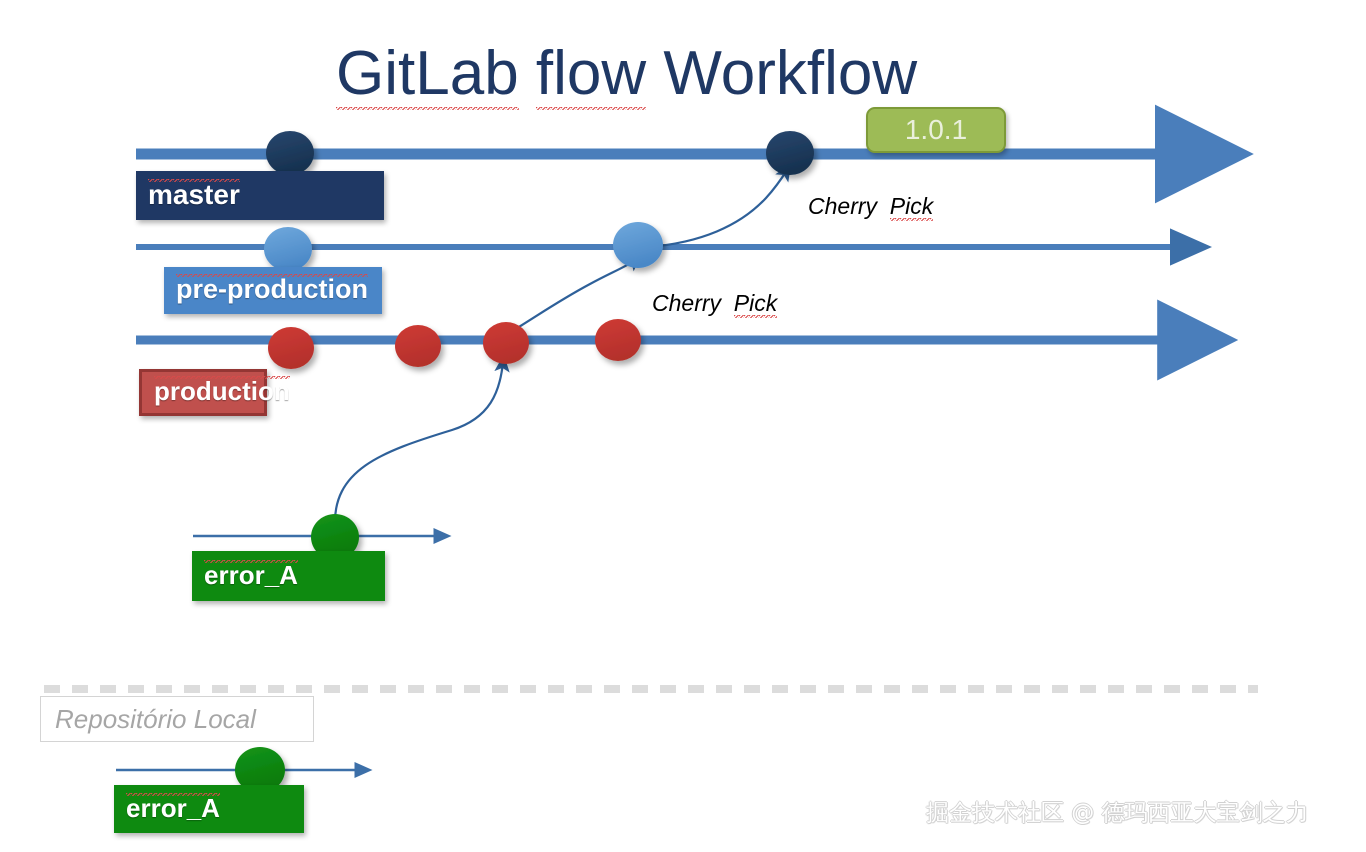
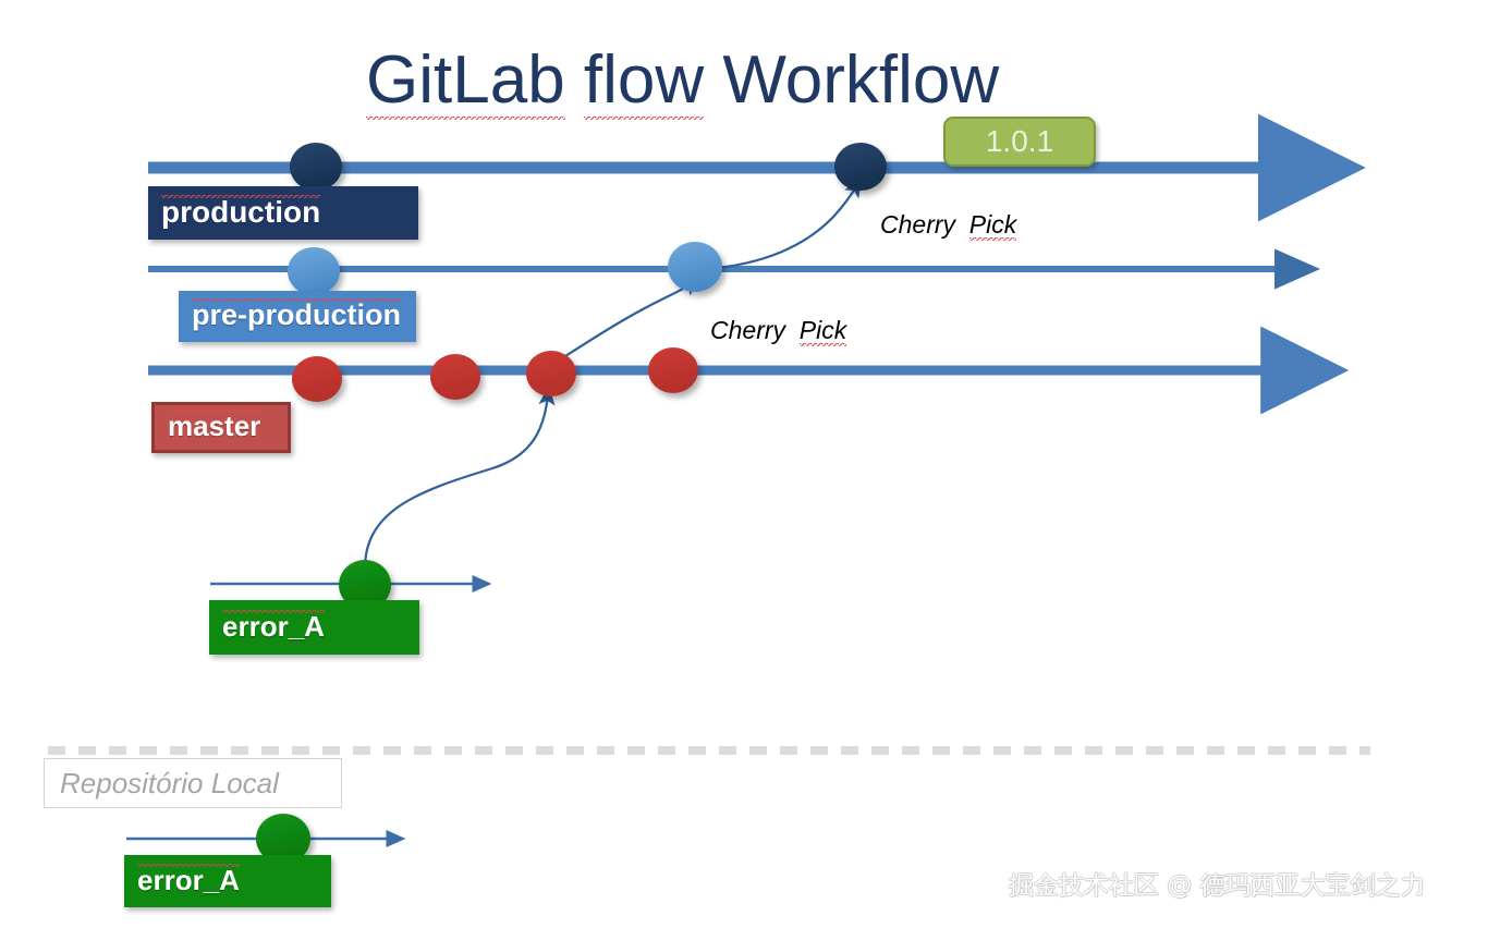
  GitLab flow Workflow
  1.0.1
- master
+ production
  pre-production
- production
+ master
  error_A
  error_A
  Cherry Pick
  Cherry Pick
  Repositório Local
  掘金技术社区 @ 德玛西亚大宝剑之力
